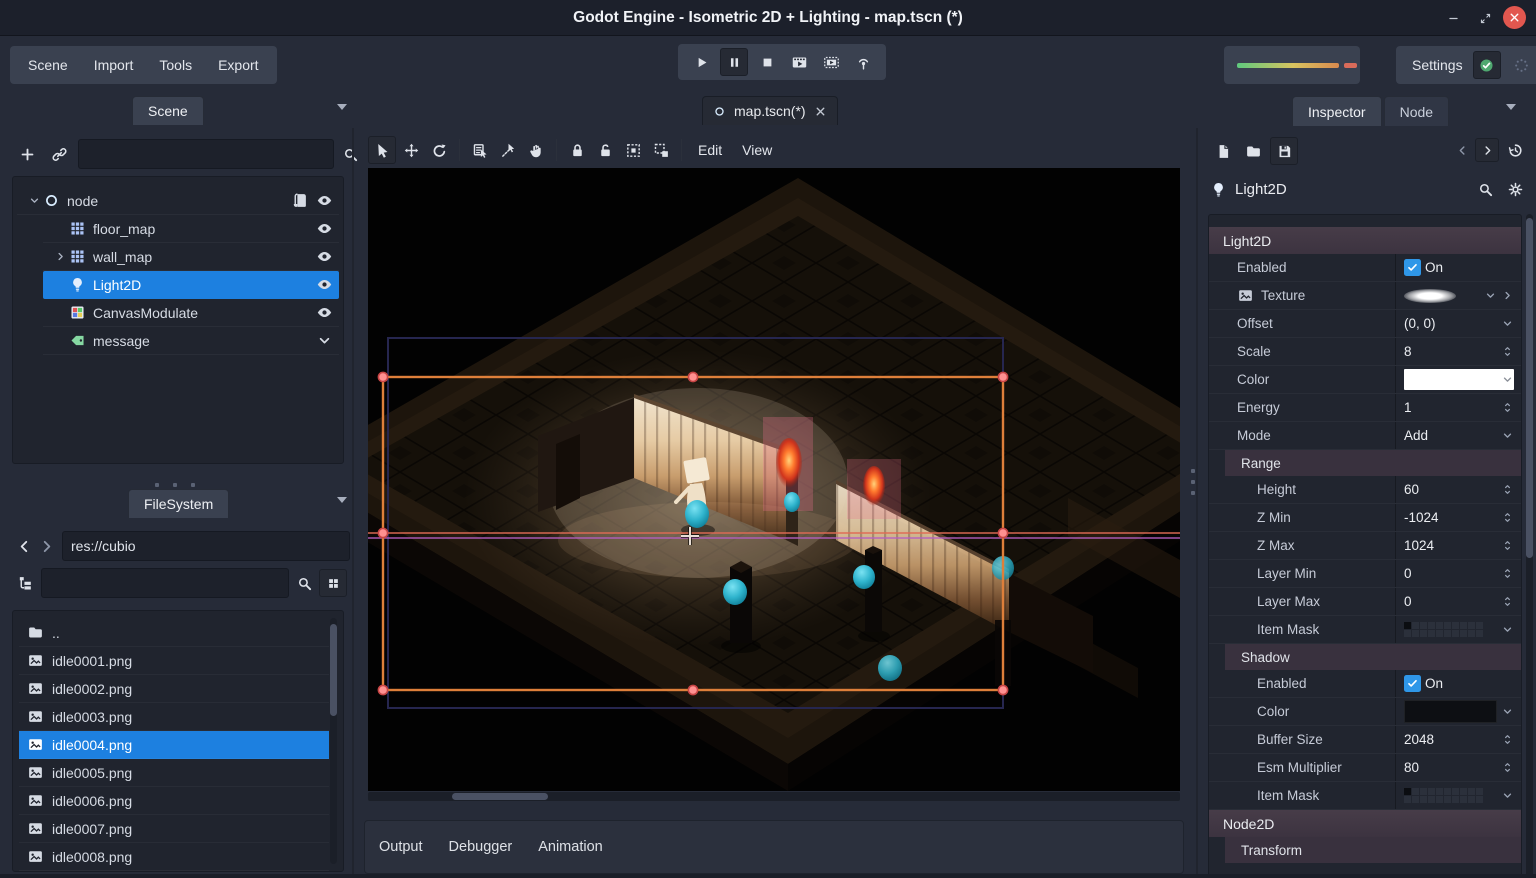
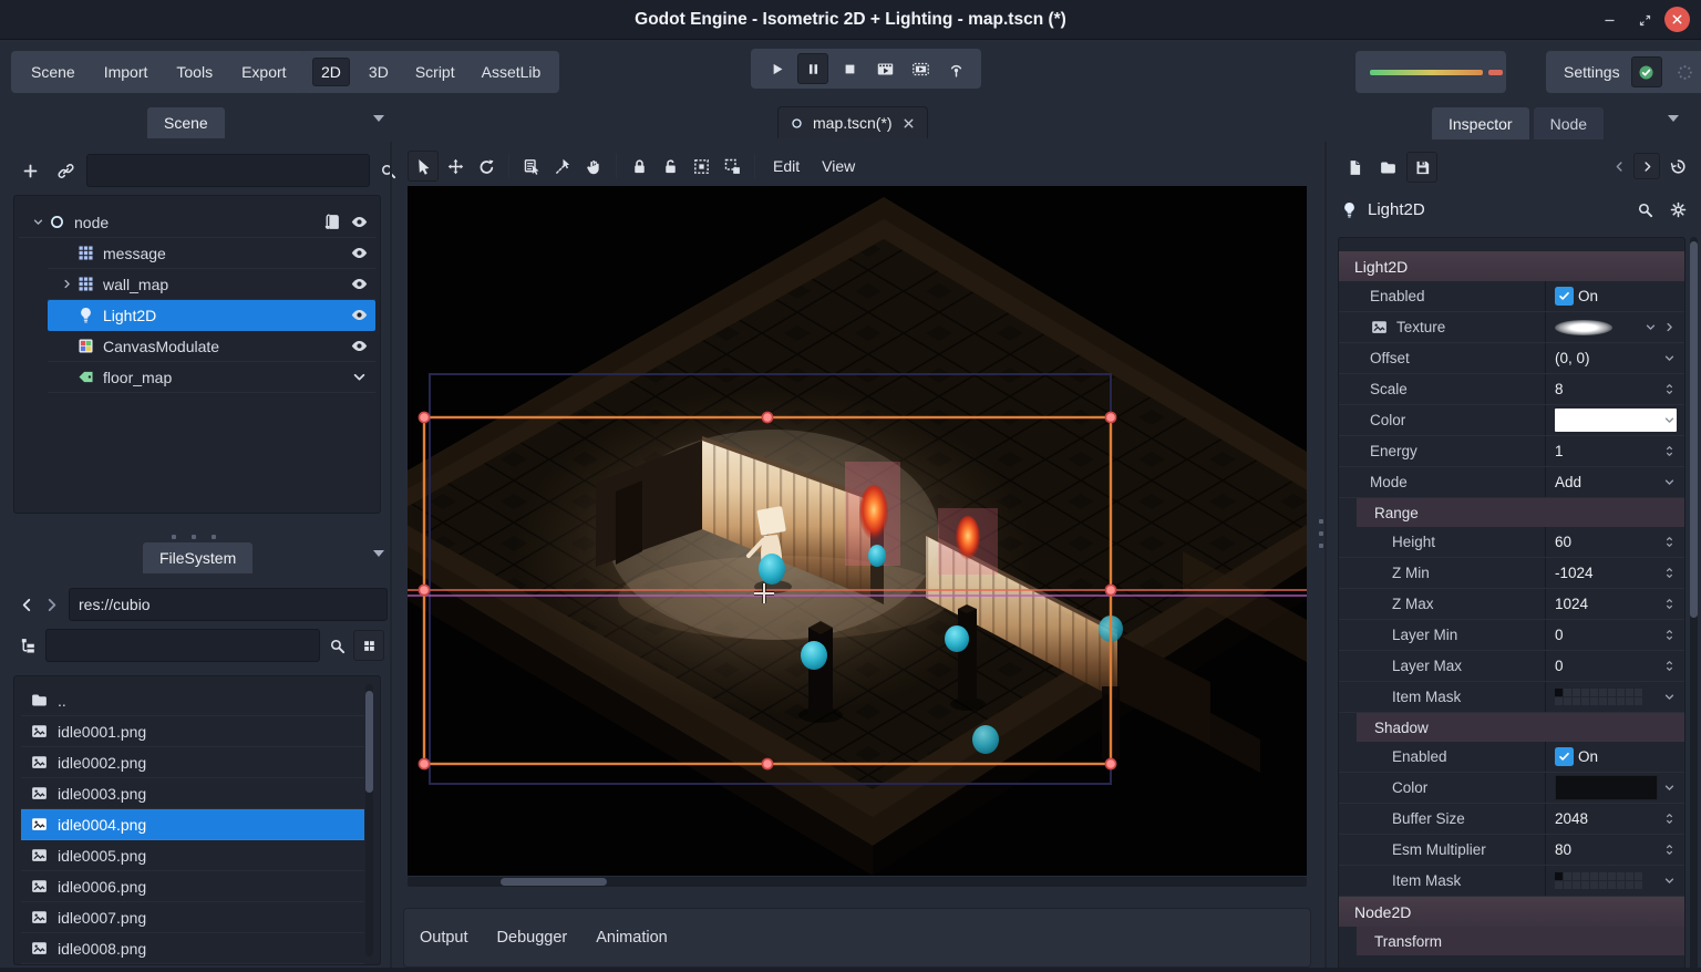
  Godot Engine - Isometric 2D + Lighting - map.tscn (*)
  Scene
  Import
  Tools
  Export
+ 2D
+ 3D
+ Script
+ AssetLib
  Settings
  Scene
  map.tscn(*)
  Inspector
  Node
  node
- floor_map
+ message
  wall_map
  Light2D
  CanvasModulate
- message
+ floor_map
  FileSystem
  res://cubio
  ..
  idle0001.png
  idle0002.png
  idle0003.png
  idle0004.png
  idle0005.png
  idle0006.png
  idle0007.png
  idle0008.png
  Edit
  View
  Output
  Debugger
  Animation
  Light2D
  Light2D
  Enabled
  On
  Texture
  Offset
  (0, 0)
  Scale
  8
  Color
  Energy
  1
  Mode
  Add
  Range
  Height
  60
  Z Min
  -1024
  Z Max
  1024
  Layer Min
  0
  Layer Max
  0
  Item Mask
  Shadow
  Enabled
  On
  Color
  Buffer Size
  2048
  Esm Multiplier
  80
  Item Mask
  Node2D
  Transform
